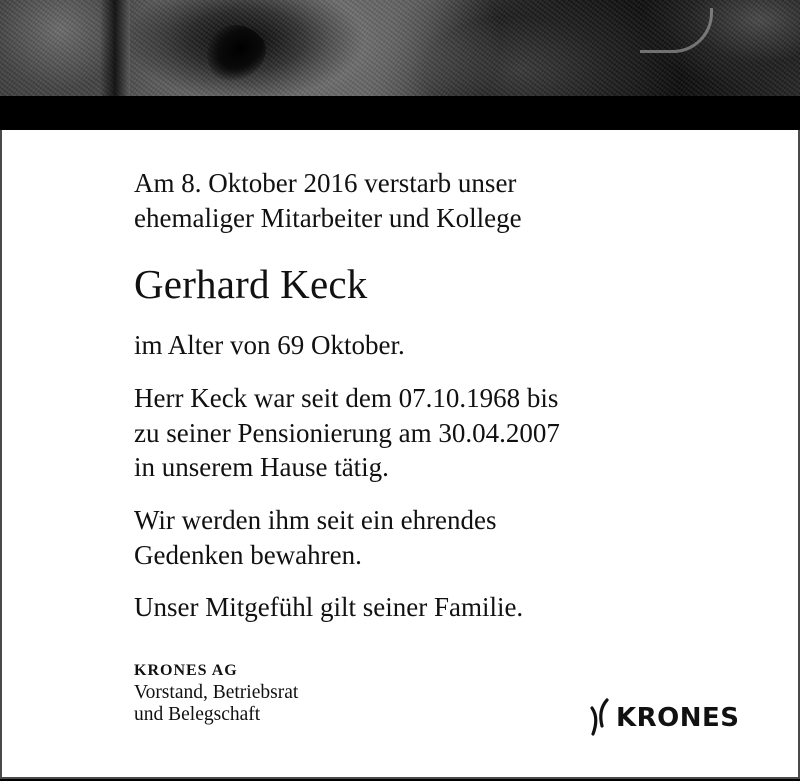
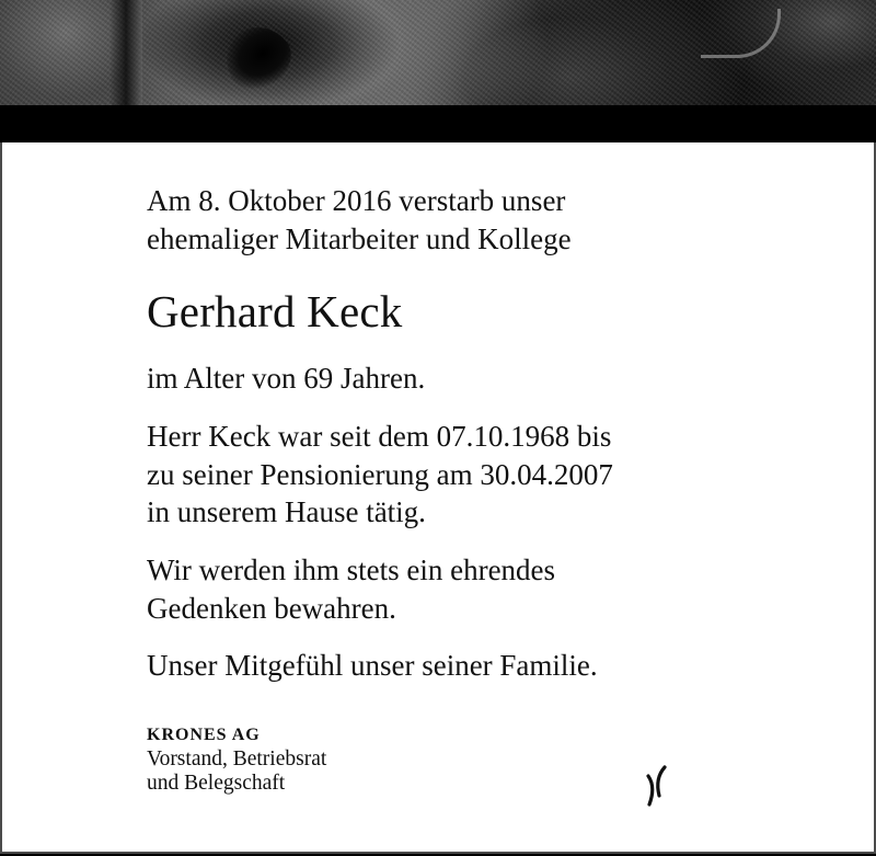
  Am 8. Oktober 2016 verstarb unser
  ehemaliger Mitarbeiter und Kollege
  Gerhard Keck
- im Alter von 69 Oktober.
+ im Alter von 69 Jahren.
  Herr Keck war seit dem 07.10.1968 bis
  zu seiner Pensionierung am 30.04.2007
  in unserem Hause tätig.
- Wir werden ihm seit ein ehrendes
+ Wir werden ihm stets ein ehrendes
  Gedenken bewahren.
- Unser Mitgefühl gilt seiner Familie.
+ Unser Mitgefühl unser seiner Familie.
  KRONES AG
  Vorstand, Betriebsrat
  und Belegschaft
- KRONES
